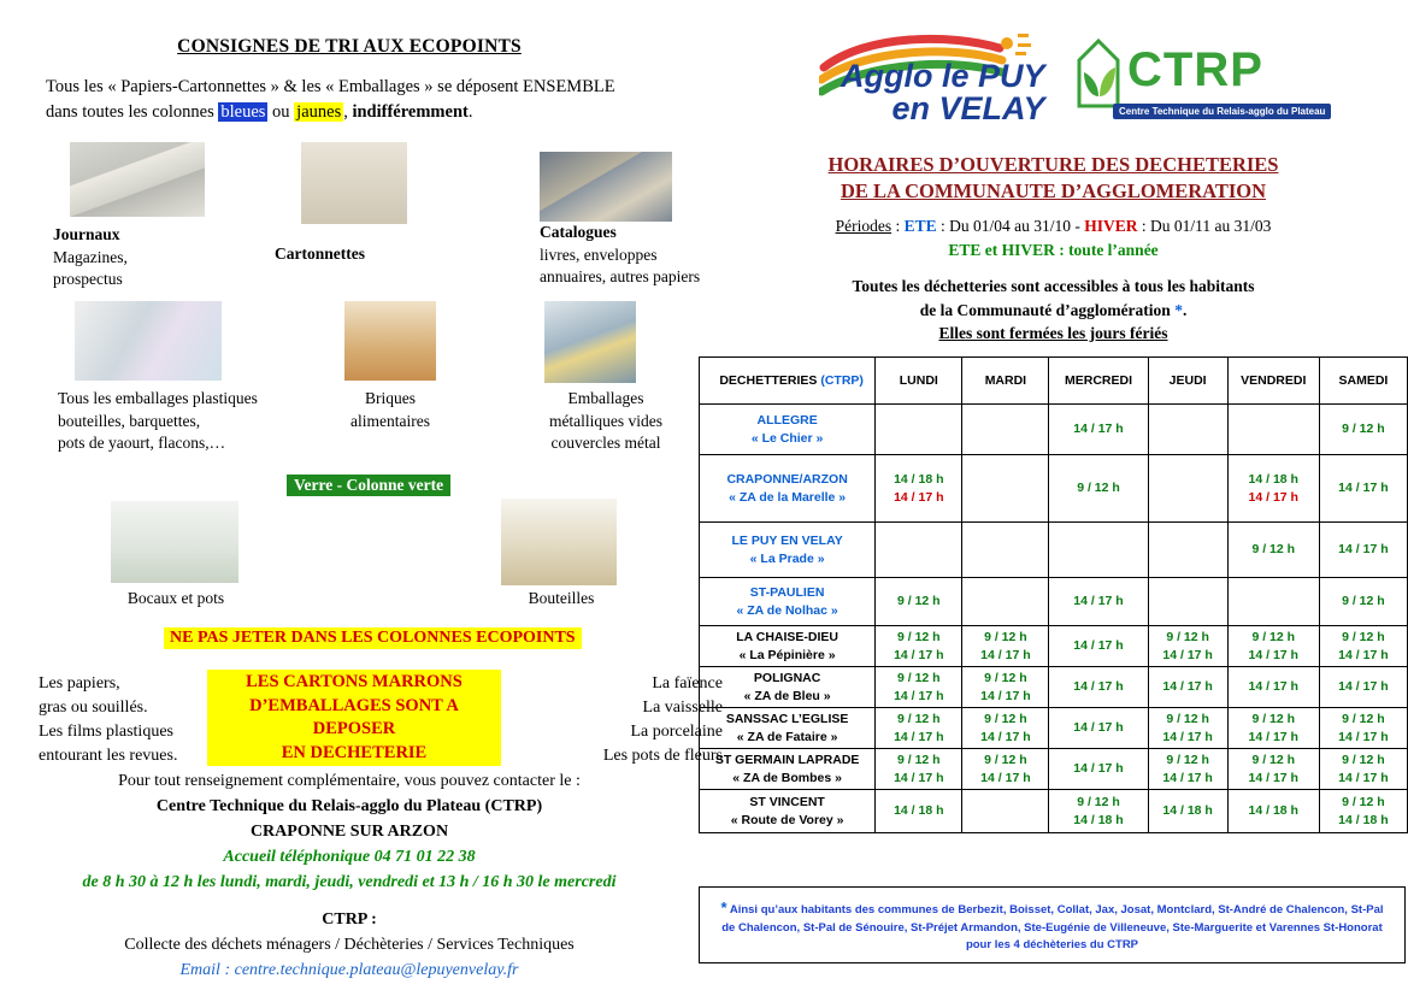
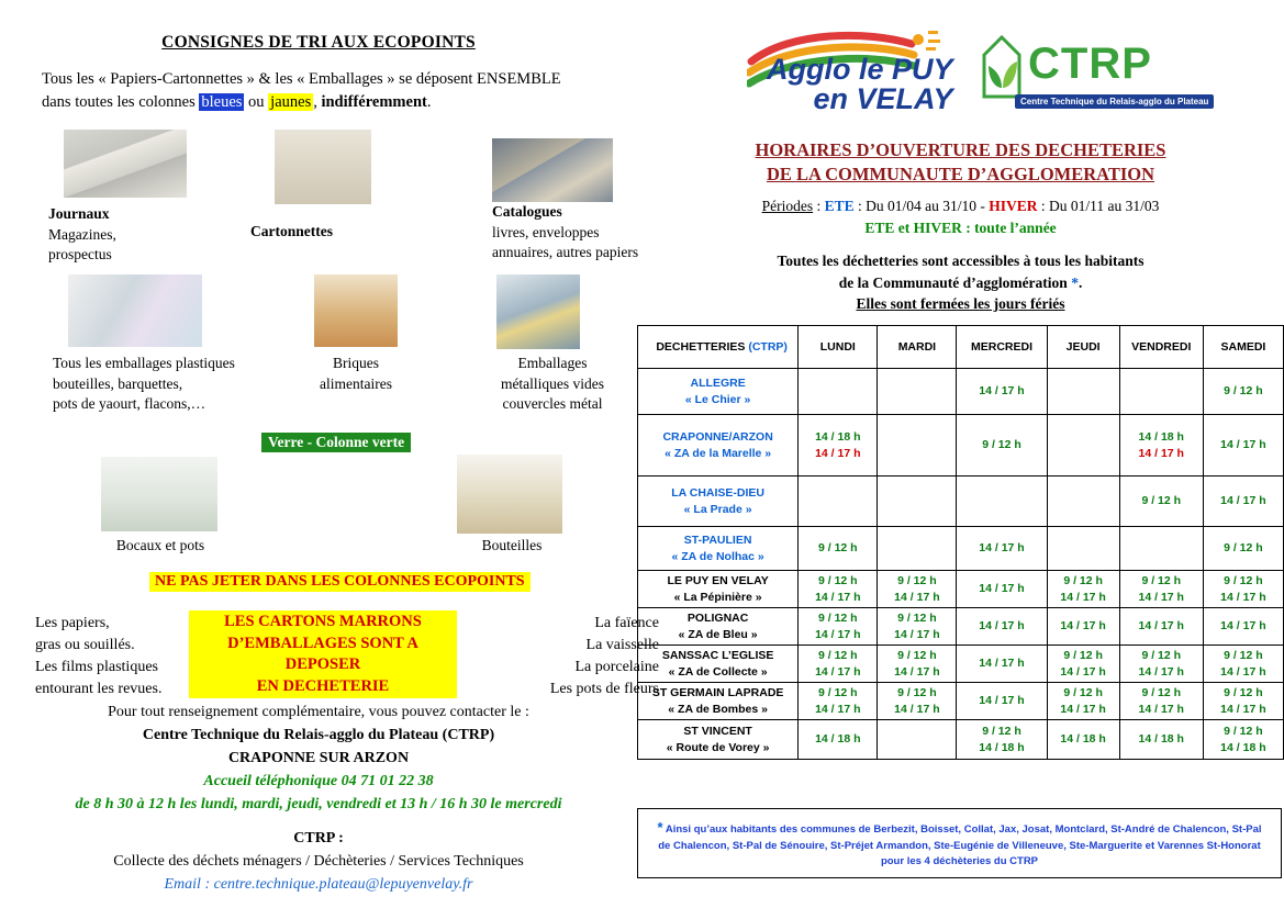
  CONSIGNES DE TRI AUX ECOPOINTS
  Tous les « Papiers-Cartonnettes » & les « Emballages » se déposent ENSEMBLE
  dans toutes les colonnes bleues ou jaunes , indifféremment.
  Journaux
  Magazines,
  prospectus
  Cartonnettes
  Catalogues
  livres, enveloppes
  annuaires, autres papiers
  Tous les emballages plastiques
  bouteilles, barquettes,
  pots de yaourt, flacons,…
  Briques
  alimentaires
  Emballages
  métalliques vides
  couvercles métal
  Verre - Colonne verte
  Bocaux et pots
  Bouteilles
  NE PAS JETER DANS LES COLONNES ECOPOINTS
  Les papiers,
  gras ou souillés.
  Les films plastiques
  entourant les revues.
  LES CARTONS MARRONS
  D’EMBALLAGES SONT A DEPOSER
  EN DECHETERIE
  La faïence
  La vaisselle
  La porcelaine
  Les pots de fleurs
  Pour tout renseignement complémentaire, vous pouvez contacter le :
  Centre Technique du Relais-agglo du Plateau (CTRP)
  CRAPONNE SUR ARZON
  Accueil téléphonique 04 71 01 22 38
  de 8 h 30 à 12 h les lundi, mardi, jeudi, vendredi et 13 h / 16 h 30 le mercredi CTRP :
  Collecte des déchets ménagers / Déchèteries / Services Techniques
  Email : centre.technique.plateau@lepuyenvelay.fr
  Agglo le PUY
  en VELAY
  CTRP
  Centre Technique du Relais-agglo du Plateau
  HORAIRES D’OUVERTURE DES DECHETERIES
  DE LA COMMUNAUTE D’AGGLOMERATION
  Périodes : ETE : Du 01/04 au 31/10 - HIVER : Du 01/11 au 31/03
  ETE et HIVER : toute l’année
  Toutes les déchetteries sont accessibles à tous les habitants
  de la Communauté d’agglomération *.
  Elles sont fermées les jours fériés
  DECHETTERIES (CTRP)	LUNDI	MARDI	MERCREDI	JEUDI	VENDREDI	SAMEDI
  ALLEGRE« Le Chier »			14 / 17 h			9 / 12 h
  CRAPONNE/ARZON« ZA de la Marelle »	14 / 18 h14 / 17 h		9 / 12 h		14 / 18 h14 / 17 h	14 / 17 h
- LE PUY EN VELAY« La Prade »					9 / 12 h	14 / 17 h
+ LA CHAISE-DIEU« La Prade »					9 / 12 h	14 / 17 h
  ST-PAULIEN« ZA de Nolhac »	9 / 12 h		14 / 17 h			9 / 12 h
- LA CHAISE-DIEU« La Pépinière »	9 / 12 h14 / 17 h	9 / 12 h14 / 17 h	14 / 17 h	9 / 12 h14 / 17 h	9 / 12 h14 / 17 h	9 / 12 h14 / 17 h
+ LE PUY EN VELAY« La Pépinière »	9 / 12 h14 / 17 h	9 / 12 h14 / 17 h	14 / 17 h	9 / 12 h14 / 17 h	9 / 12 h14 / 17 h	9 / 12 h14 / 17 h
  POLIGNAC« ZA de Bleu »	9 / 12 h14 / 17 h	9 / 12 h14 / 17 h	14 / 17 h	14 / 17 h	14 / 17 h	14 / 17 h
- SANSSAC L’EGLISE« ZA de Fataire »	9 / 12 h14 / 17 h	9 / 12 h14 / 17 h	14 / 17 h	9 / 12 h14 / 17 h	9 / 12 h14 / 17 h	9 / 12 h14 / 17 h
+ SANSSAC L’EGLISE« ZA de Collecte »	9 / 12 h14 / 17 h	9 / 12 h14 / 17 h	14 / 17 h	9 / 12 h14 / 17 h	9 / 12 h14 / 17 h	9 / 12 h14 / 17 h
  ST GERMAIN LAPRADE« ZA de Bombes »	9 / 12 h14 / 17 h	9 / 12 h14 / 17 h	14 / 17 h	9 / 12 h14 / 17 h	9 / 12 h14 / 17 h	9 / 12 h14 / 17 h
  ST VINCENT« Route de Vorey »	14 / 18 h		9 / 12 h14 / 18 h	14 / 18 h	14 / 18 h	9 / 12 h14 / 18 h
  * Ainsi qu’aux habitants des communes de Berbezit, Boisset, Collat, Jax, Josat, Montclard, St-André de Chalencon, St-Pal de Chalencon, St-Pal de Sénouire, St-Préjet Armandon, Ste-Eugénie de Villeneuve, Ste-Marguerite et Varennes St-Honorat pour les 4 déchèteries du CTRP
